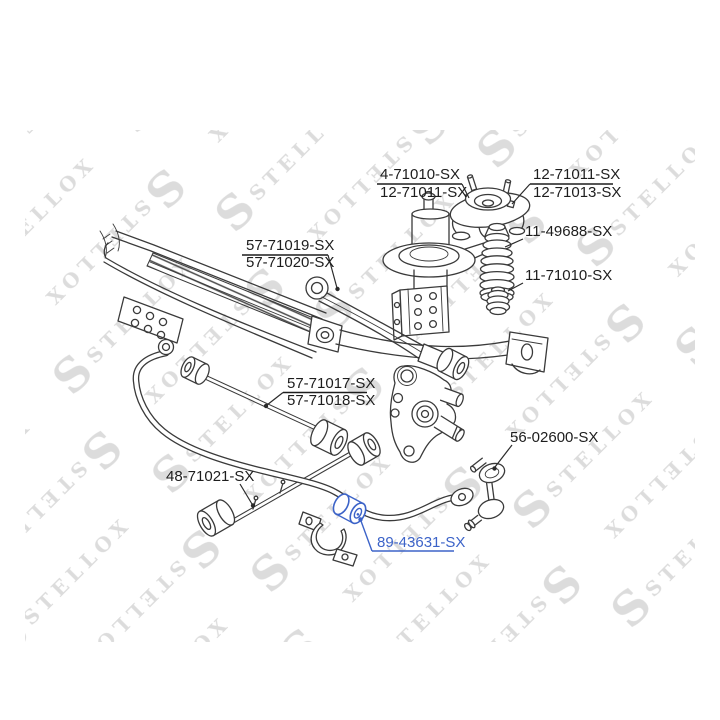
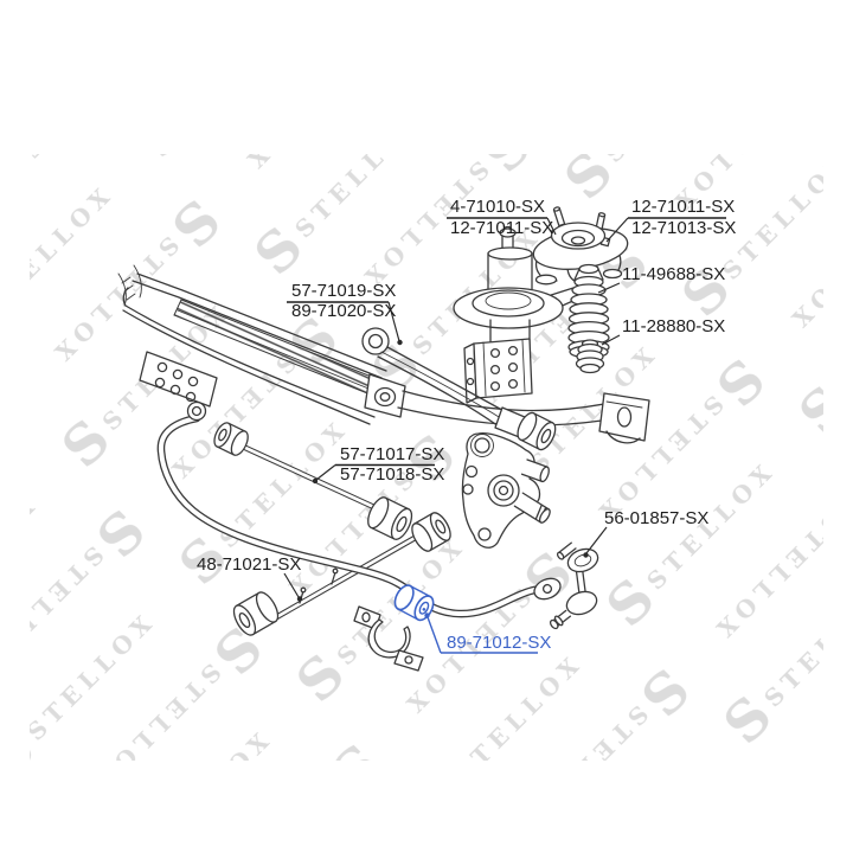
  4-71010-SX
  12-71011-SX
  12-71011-SX
  12-71013-SX
  57-71019-SX
- 57-71020-SX
+ 89-71020-SX
  11-49688-SX
- 11-71010-SX
+ 11-28880-SX
  57-71017-SX
  57-71018-SX
- 56-02600-SX
+ 56-01857-SX
  48-71021-SX
- 89-43631-SX
+ 89-71012-SX
